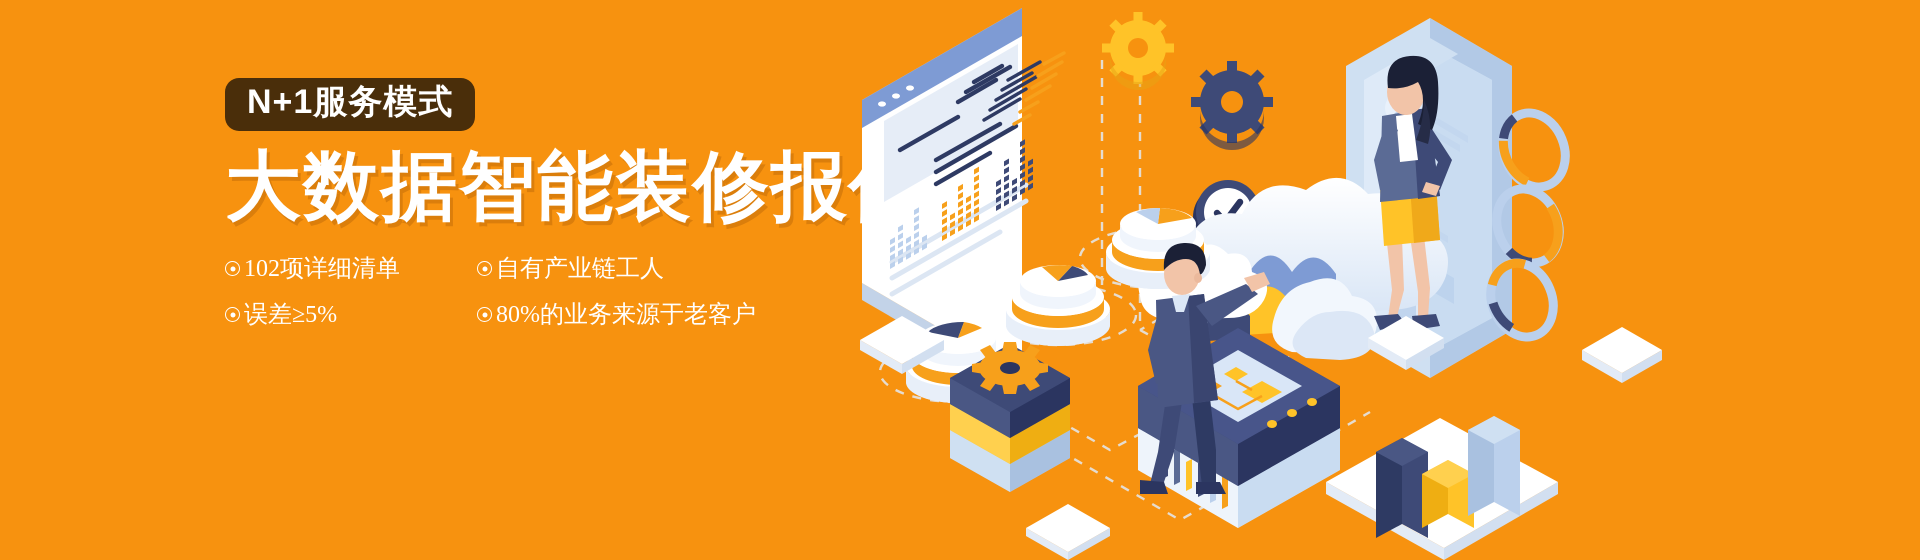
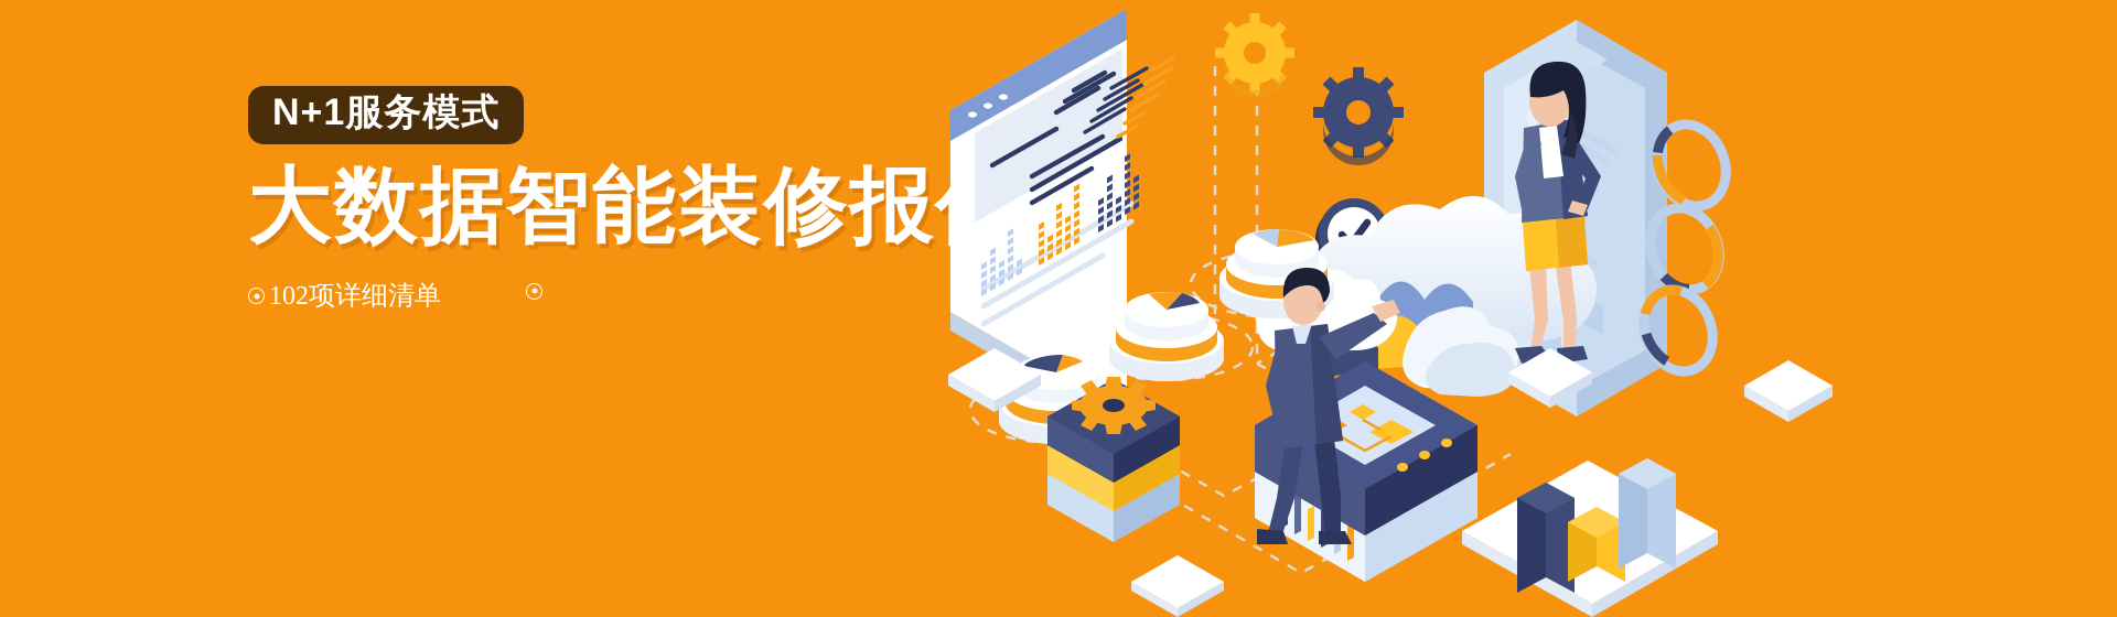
  N+1服务模式
  大数据智能装修报
  102项详细清单
- 误差≥5%
- 自有产业链工人
- 80%的业务来源于老客户
